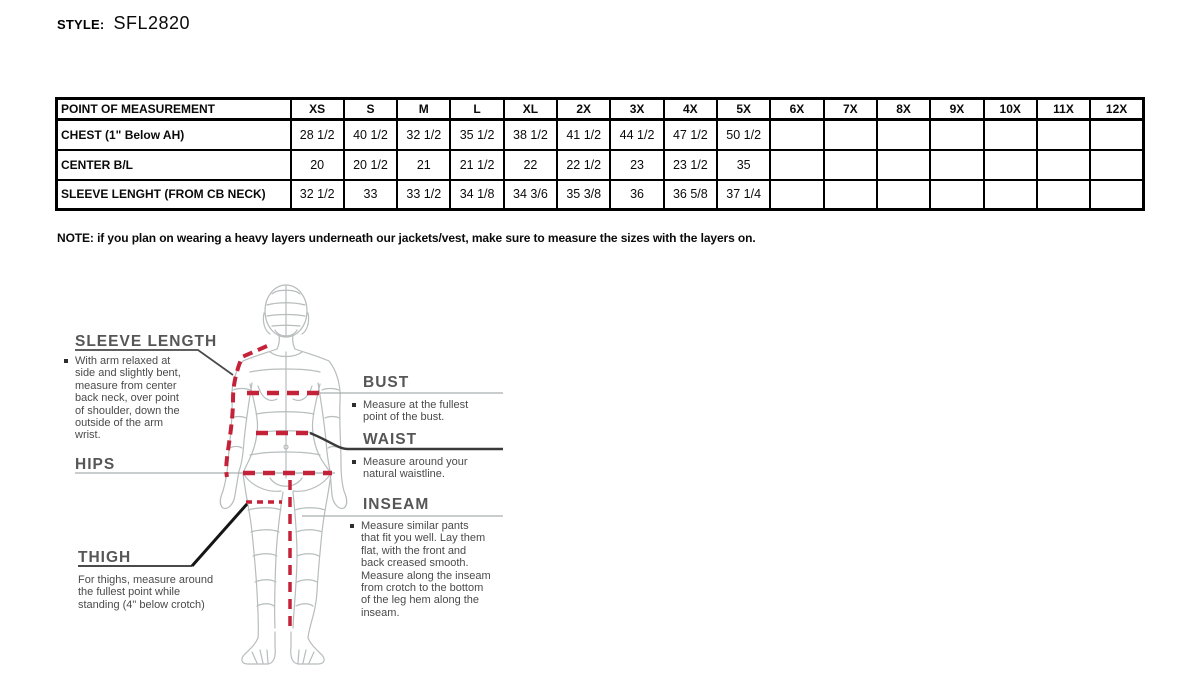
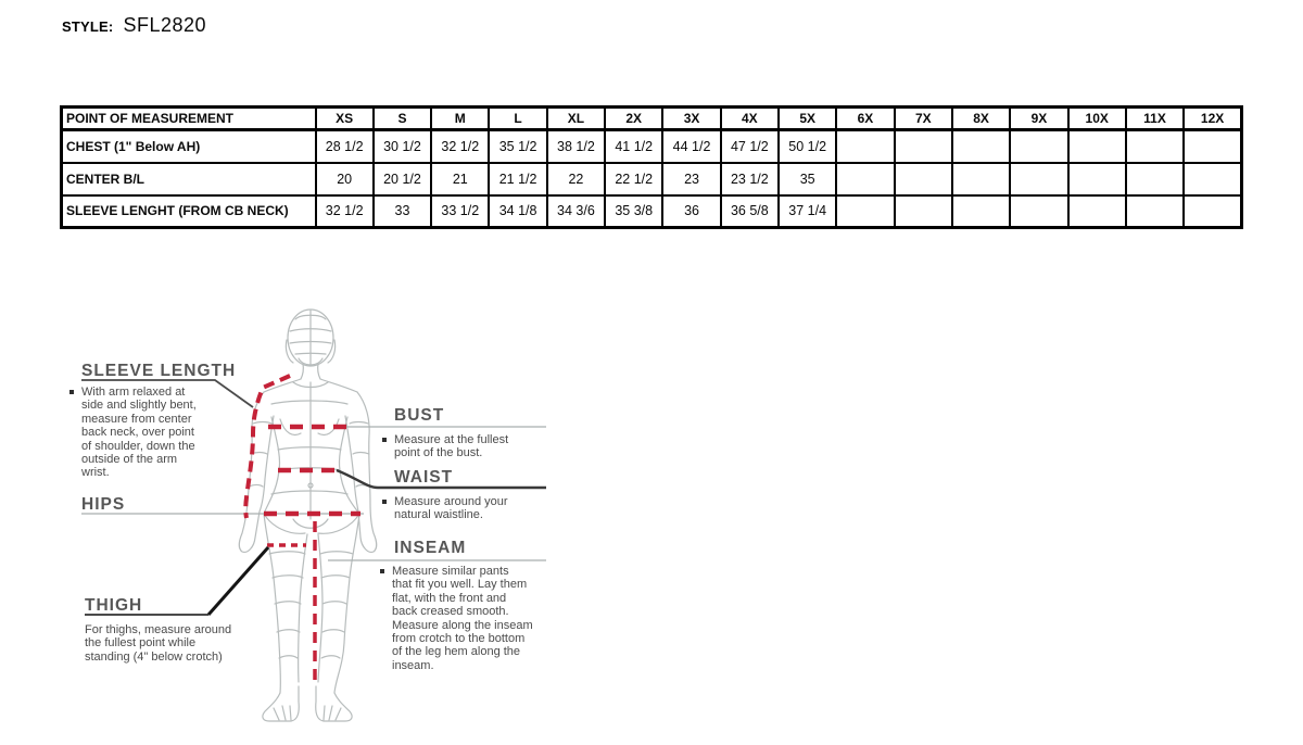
  STYLE:
  SFL2820
  POINT OF MEASUREMENT	XS	S	M	L	XL	2X	3X	4X	5X	6X	7X	8X	9X	10X	11X	12X
- CHEST (1" Below AH)	28 1/2	40 1/2	32 1/2	35 1/2	38 1/2	41 1/2	44 1/2	47 1/2	50 1/2
+ CHEST (1" Below AH)	28 1/2	30 1/2	32 1/2	35 1/2	38 1/2	41 1/2	44 1/2	47 1/2	50 1/2
  CENTER B/L	20	20 1/2	21	21 1/2	22	22 1/2	23	23 1/2	35
  SLEEVE LENGHT (FROM CB NECK)	32 1/2	33	33 1/2	34 1/8	34 3/6	35 3/8	36	36 5/8	37 1/4
- NOTE: if you plan on wearing a heavy layers underneath our jackets/vest, make sure to measure the sizes with the layers on.
  SLEEVE LENGTH
  With arm relaxed at
  side and slightly bent,
  measure from center
  back neck, over point
  of shoulder, down the
  outside of the arm
  wrist.
  HIPS
  THIGH
  For thighs, measure around
  the fullest point while
  standing (4" below crotch)
  BUST
  Measure at the fullest
  point of the bust.
  WAIST
  Measure around your
  natural waistline.
  INSEAM
  Measure similar pants
  that fit you well. Lay them
  flat, with the front and
  back creased smooth.
  Measure along the inseam
  from crotch to the bottom
  of the leg hem along the
  inseam.
